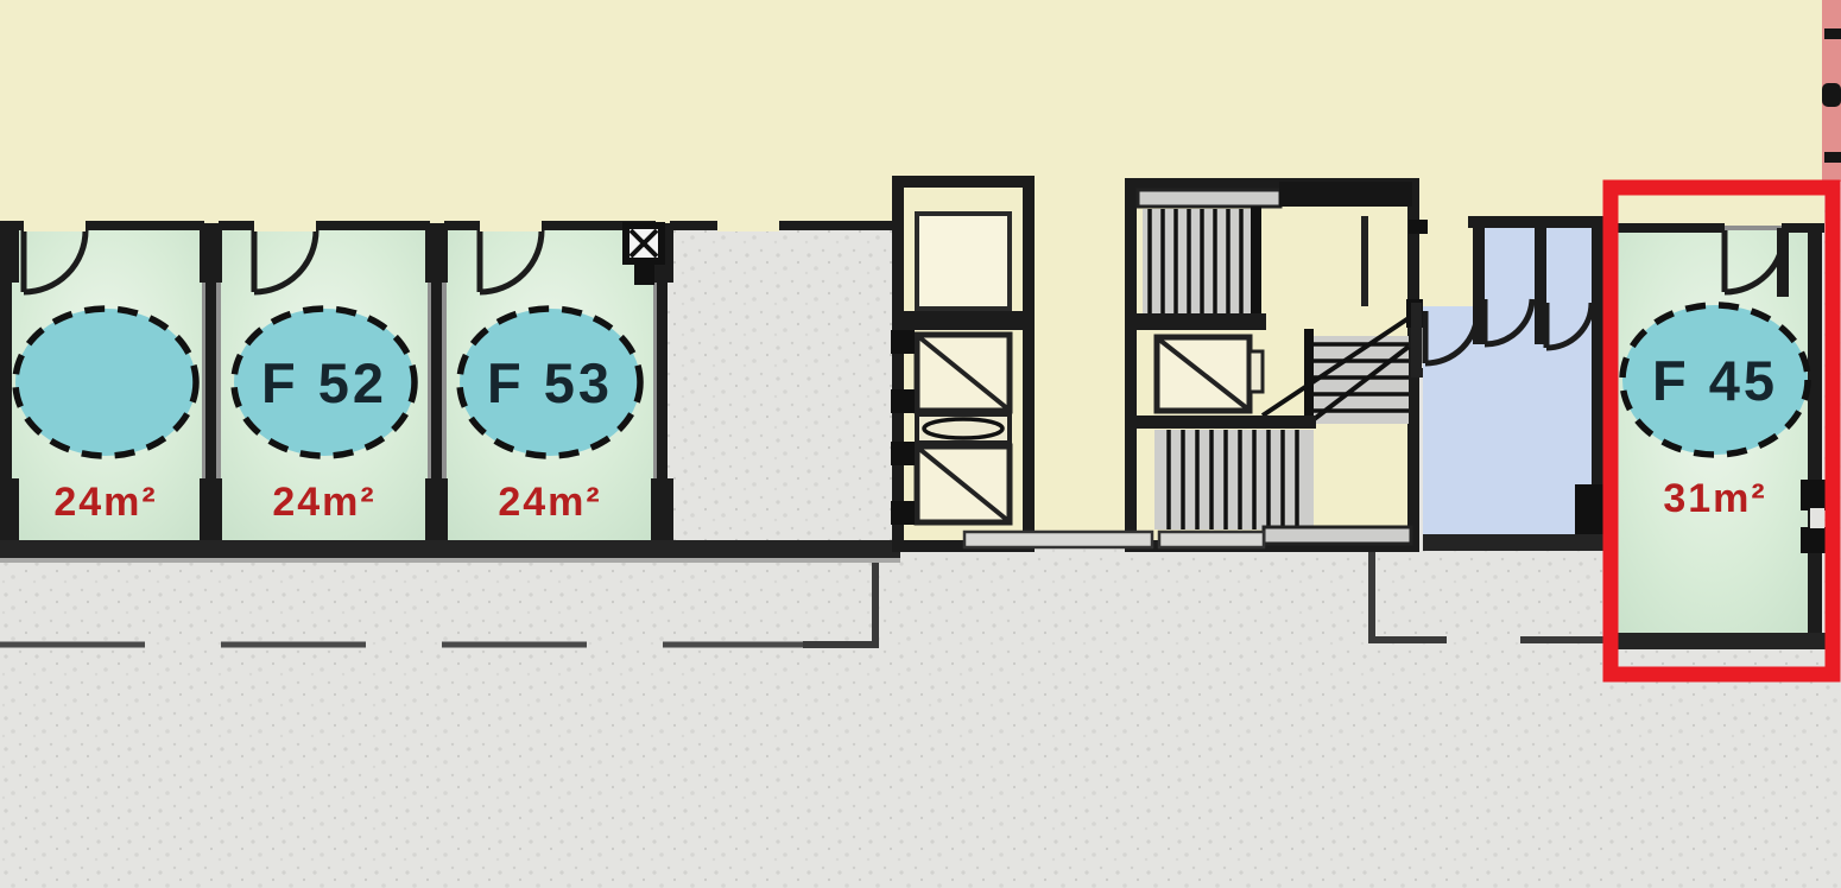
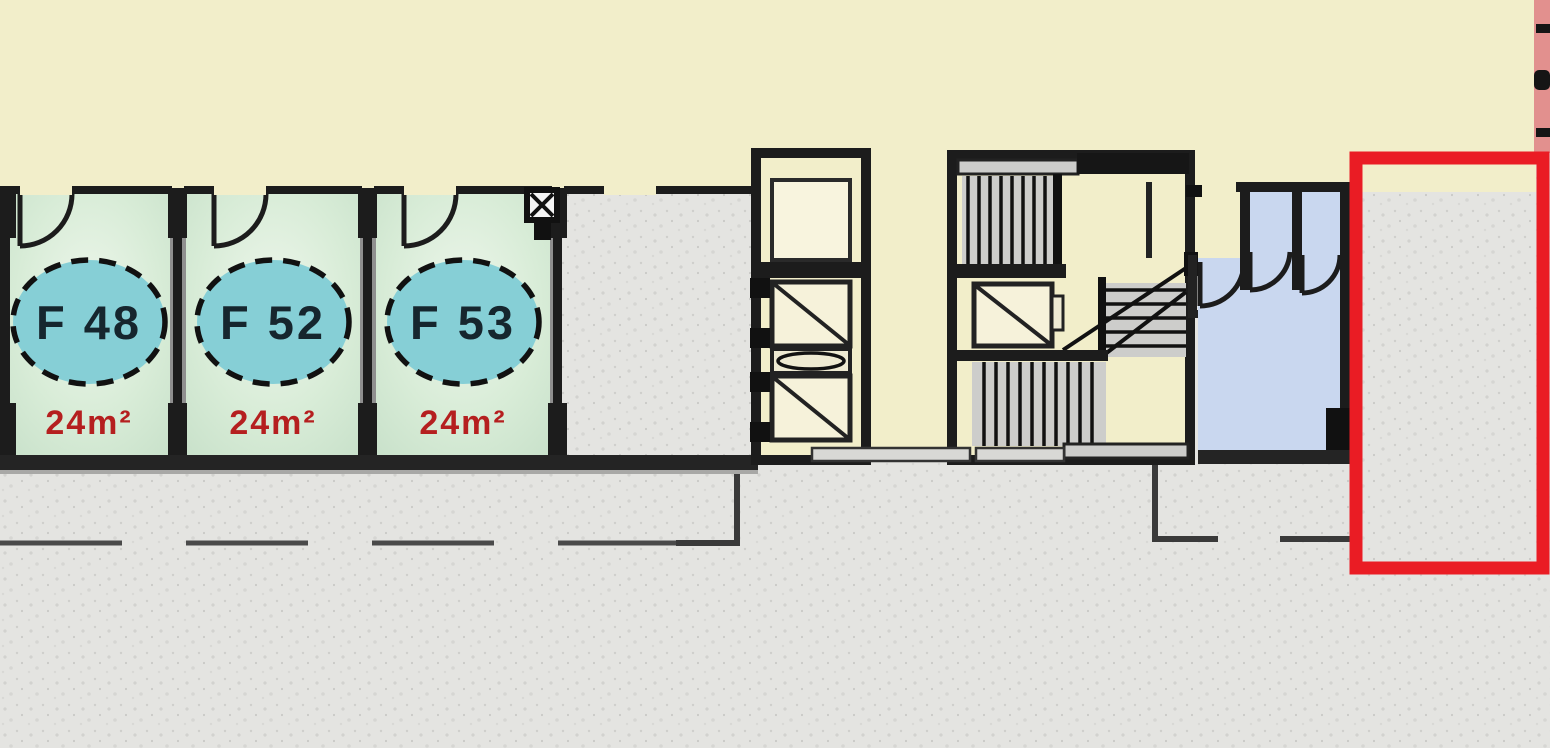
+ F 48
  24m²
  F 52
  24m²
  F 53
  24m²
- F 45
- 31m²
